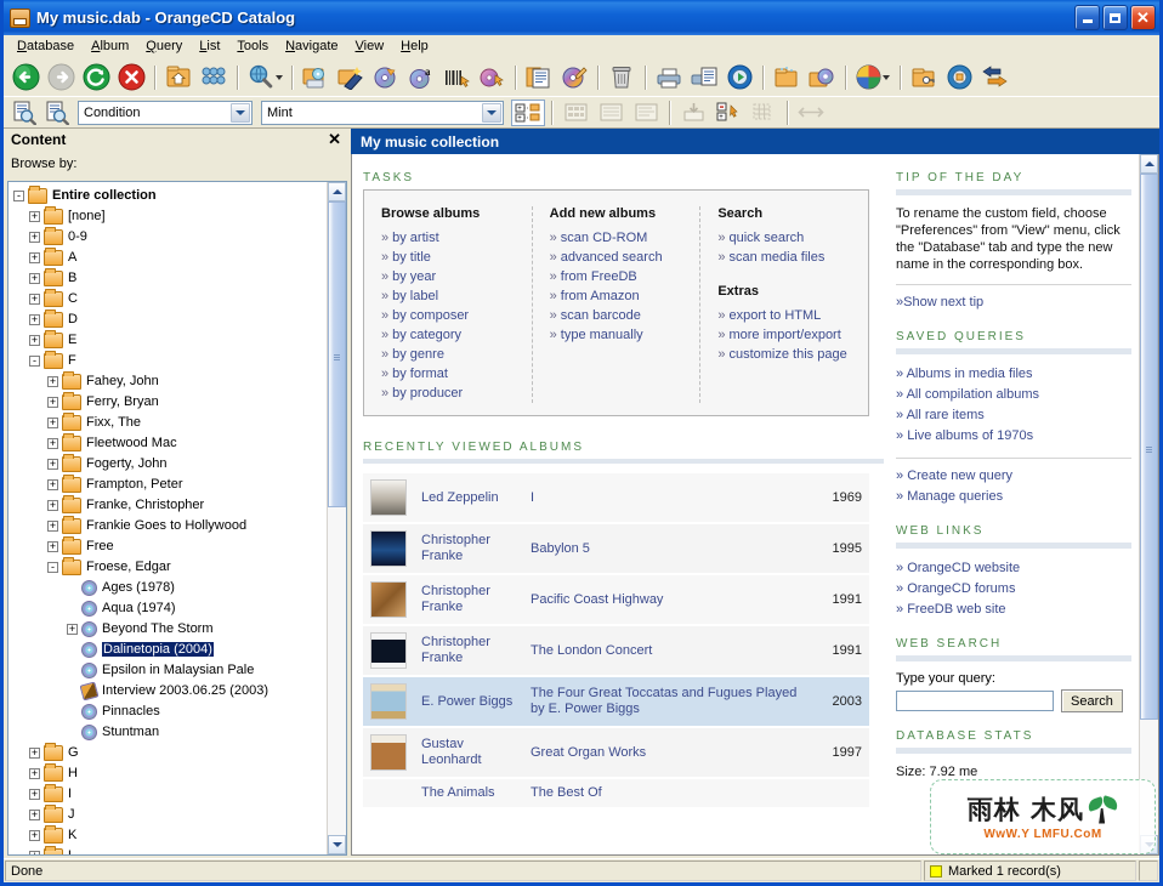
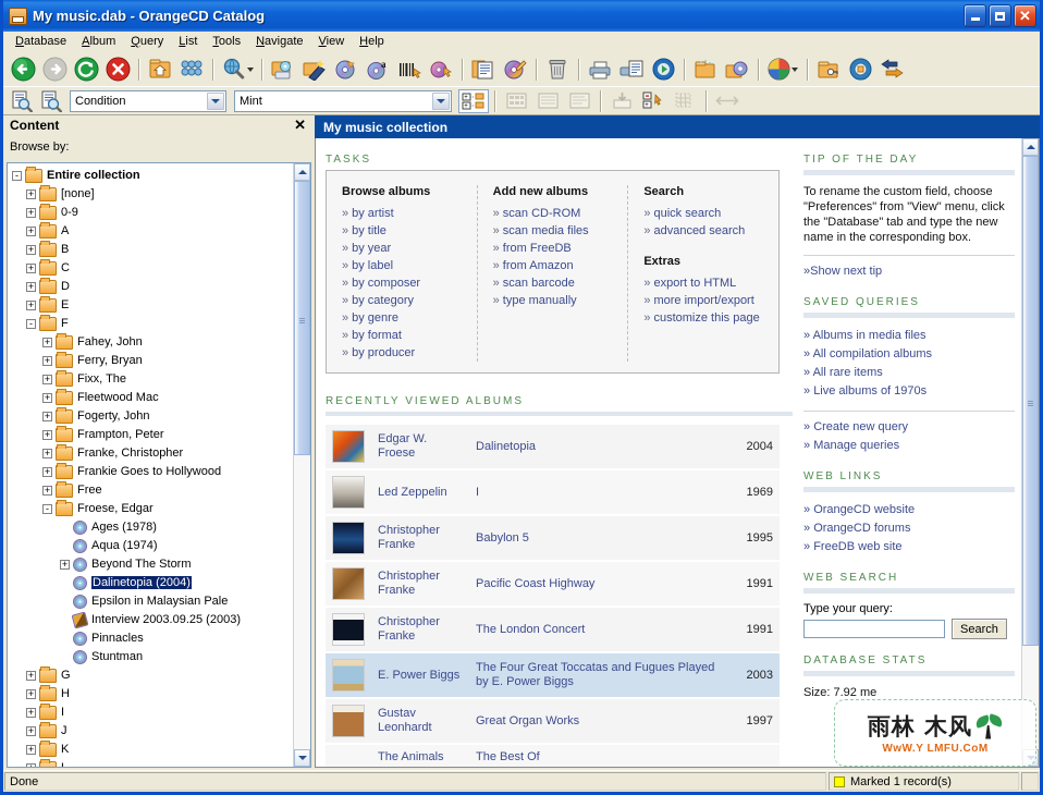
  My music.dab - OrangeCD Catalog
  ✕
  Database
  Album
  Query
  List
  Tools
  Navigate
  View
  Help
  a
  Condition
  Mint
  Content
  ✕
  Browse by:
  -
  Entire collection
  +
  [none]
  +
  0-9
  +
  A
  +
  B
  +
  C
  +
  D
  +
  E
  -
  F
  +
  Fahey, John
  +
  Ferry, Bryan
  +
  Fixx, The
  +
  Fleetwood Mac
  +
  Fogerty, John
  +
  Frampton, Peter
  +
  Franke, Christopher
  +
  Frankie Goes to Hollywood
  +
  Free
  -
  Froese, Edgar
  Ages (1978)
  Aqua (1974)
  +
  Beyond The Storm
  Dalinetopia (2004)
  Epsilon in Malaysian Pale
- Interview 2003.06.25 (2003)
+ Interview 2003.09.25 (2003)
  Pinnacles
  Stuntman
  +
  G
  +
  H
  +
  I
  +
  J
  +
  K
  My music collection
  TASKS
  Browse albums
  » by artist
  » by title
  » by year
  » by label
  » by composer
  » by category
  » by genre
  » by format
  » by producer
  Add new albums
  » scan CD-ROM
- » advanced search
+ » scan media files
  » from FreeDB
  » from Amazon
  » scan barcode
  » type manually
  Search
  » quick search
- » scan media files
+ » advanced search
  Extras
  » export to HTML
  » more import/export
  » customize this page
  RECENTLY VIEWED ALBUMS
+ 	Edgar W. Froese	Dalinetopia	2004
  	Led Zeppelin	I	1969
  	Christopher Franke	Babylon 5	1995
  	Christopher Franke	Pacific Coast Highway	1991
  	Christopher Franke	The London Concert	1991
  	E. Power Biggs	The Four Great Toccatas and Fugues Played by E. Power Biggs	2003
  	Gustav Leonhardt	Great Organ Works	1997
  	The Animals	The Best Of
  TIP OF THE DAY
  To rename the custom field, choose "Preferences" from "View" menu, click the "Database" tab and type the new name in the corresponding box.
  »Show next tip
  SAVED QUERIES
  » Albums in media files
  » All compilation albums
  » All rare items
  » Live albums of 1970s
  » Create new query
  » Manage queries
  WEB LINKS
  » OrangeCD website
  » OrangeCD forums
  » FreeDB web site
  WEB SEARCH
  Type your query:
  Search
  DATABASE STATS
  Size: 7.92 me
  Done
  Marked 1 record(s)
  雨林 木风
  WwW.Y LMFU.CoM
